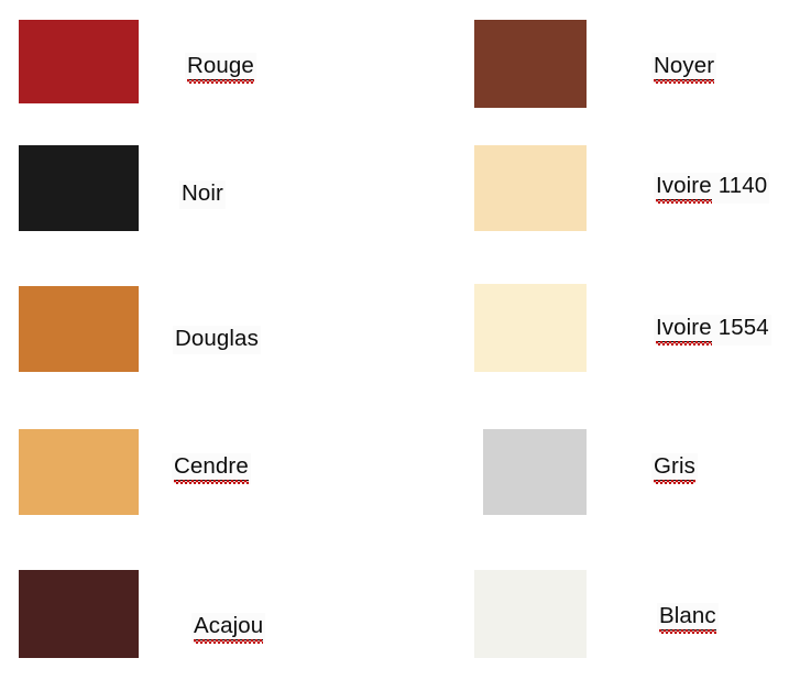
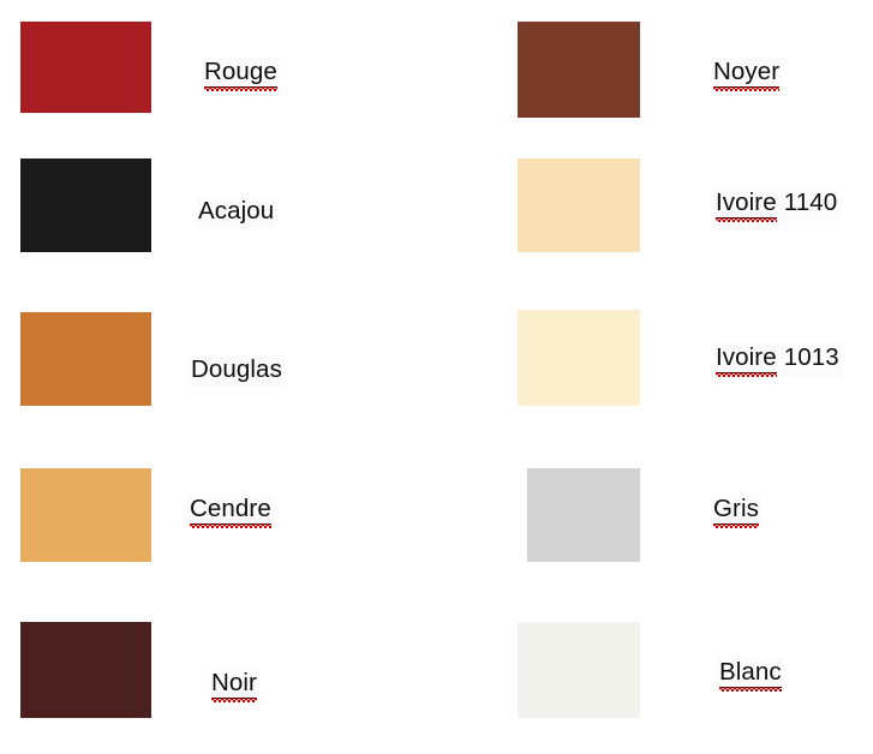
  Rouge
- Noir
+ Acajou
  Douglas
  Cendre
- Acajou
+ Noir
  Noyer
  Ivoire 1140
- Ivoire 1554
+ Ivoire 1013
  Gris
  Blanc
